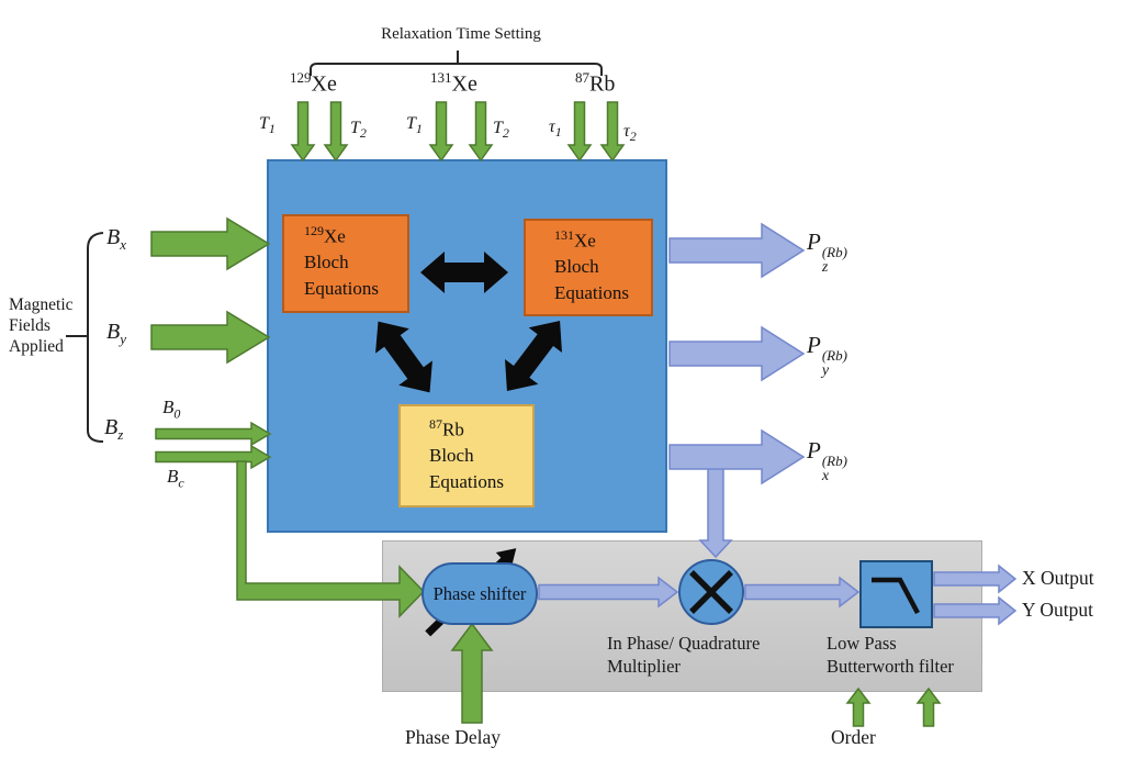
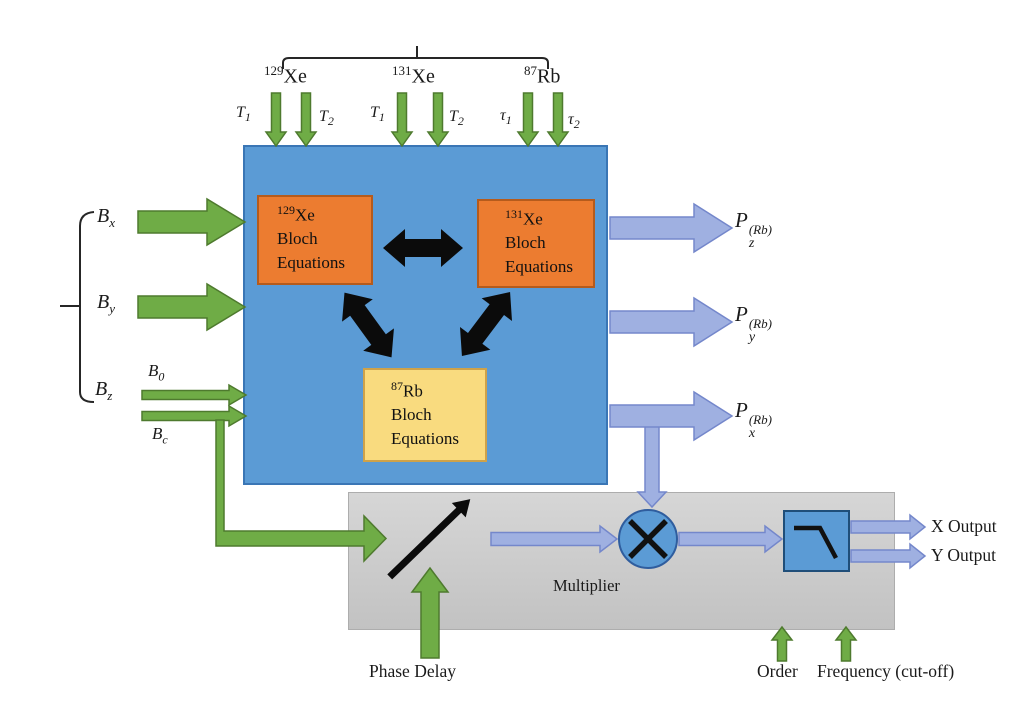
  129Xe
  Bloch
  Equations
  131Xe
  Bloch
  Equations
  87Rb
  Bloch
  Equations
- Phase shifter
- Relaxation Time Setting
  129Xe
  131Xe
  87Rb
  T1
  T2
  T1
  T2
  τ1
  τ2
- Magnetic
- Fields
- Applied
  Bx
  By
  Bz
  B0
  Bc
  P
  (Rb)
  z
  P
  (Rb)
  y
  P
  (Rb)
  x
- In Phase/ Quadrature
  Multiplier
- Low Pass
- Butterworth filter
  X Output
  Y Output
  Phase Delay
  Order
+ Frequency (cut-off)
